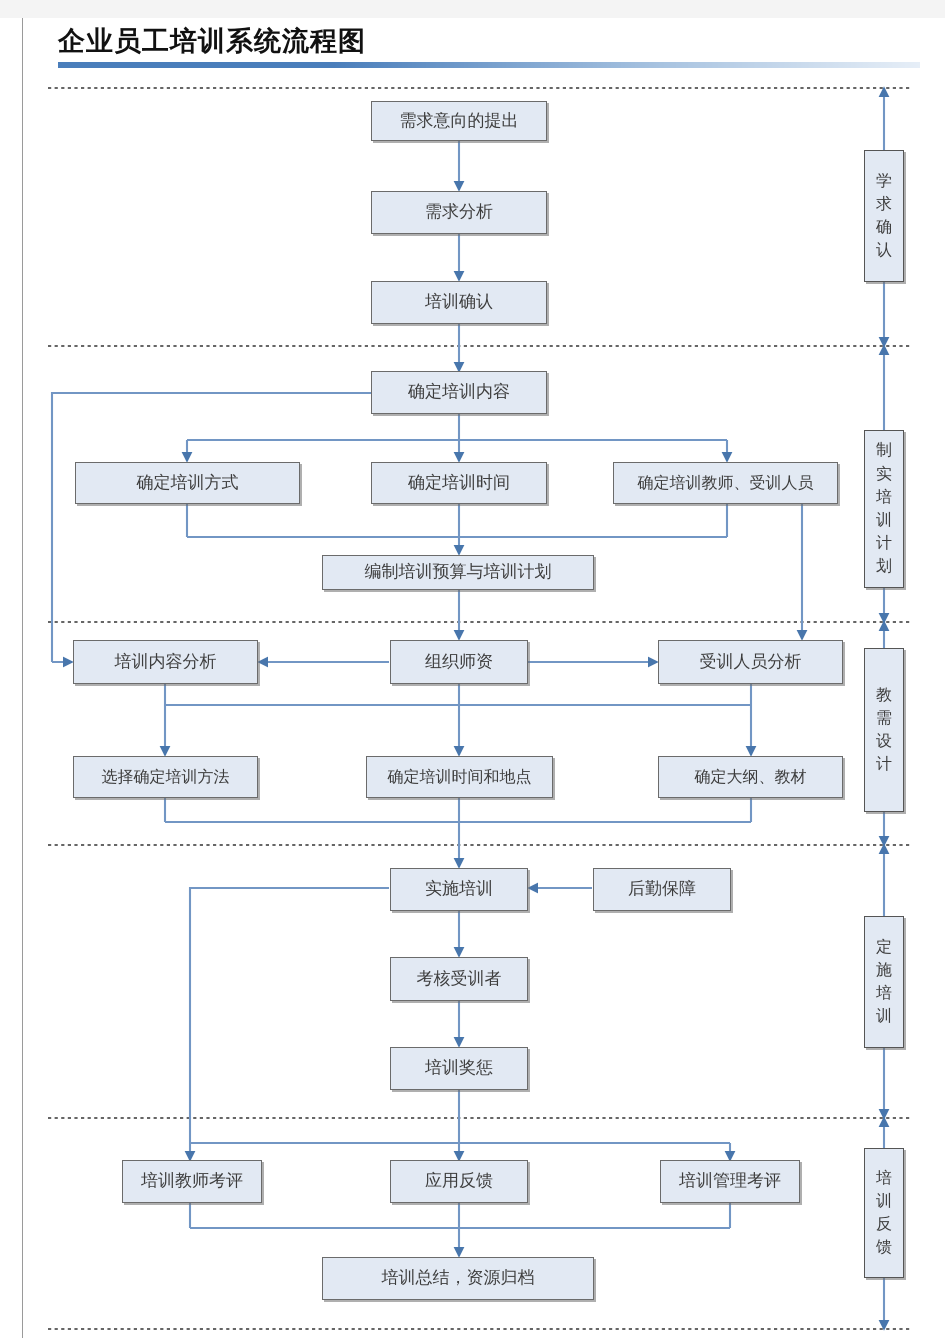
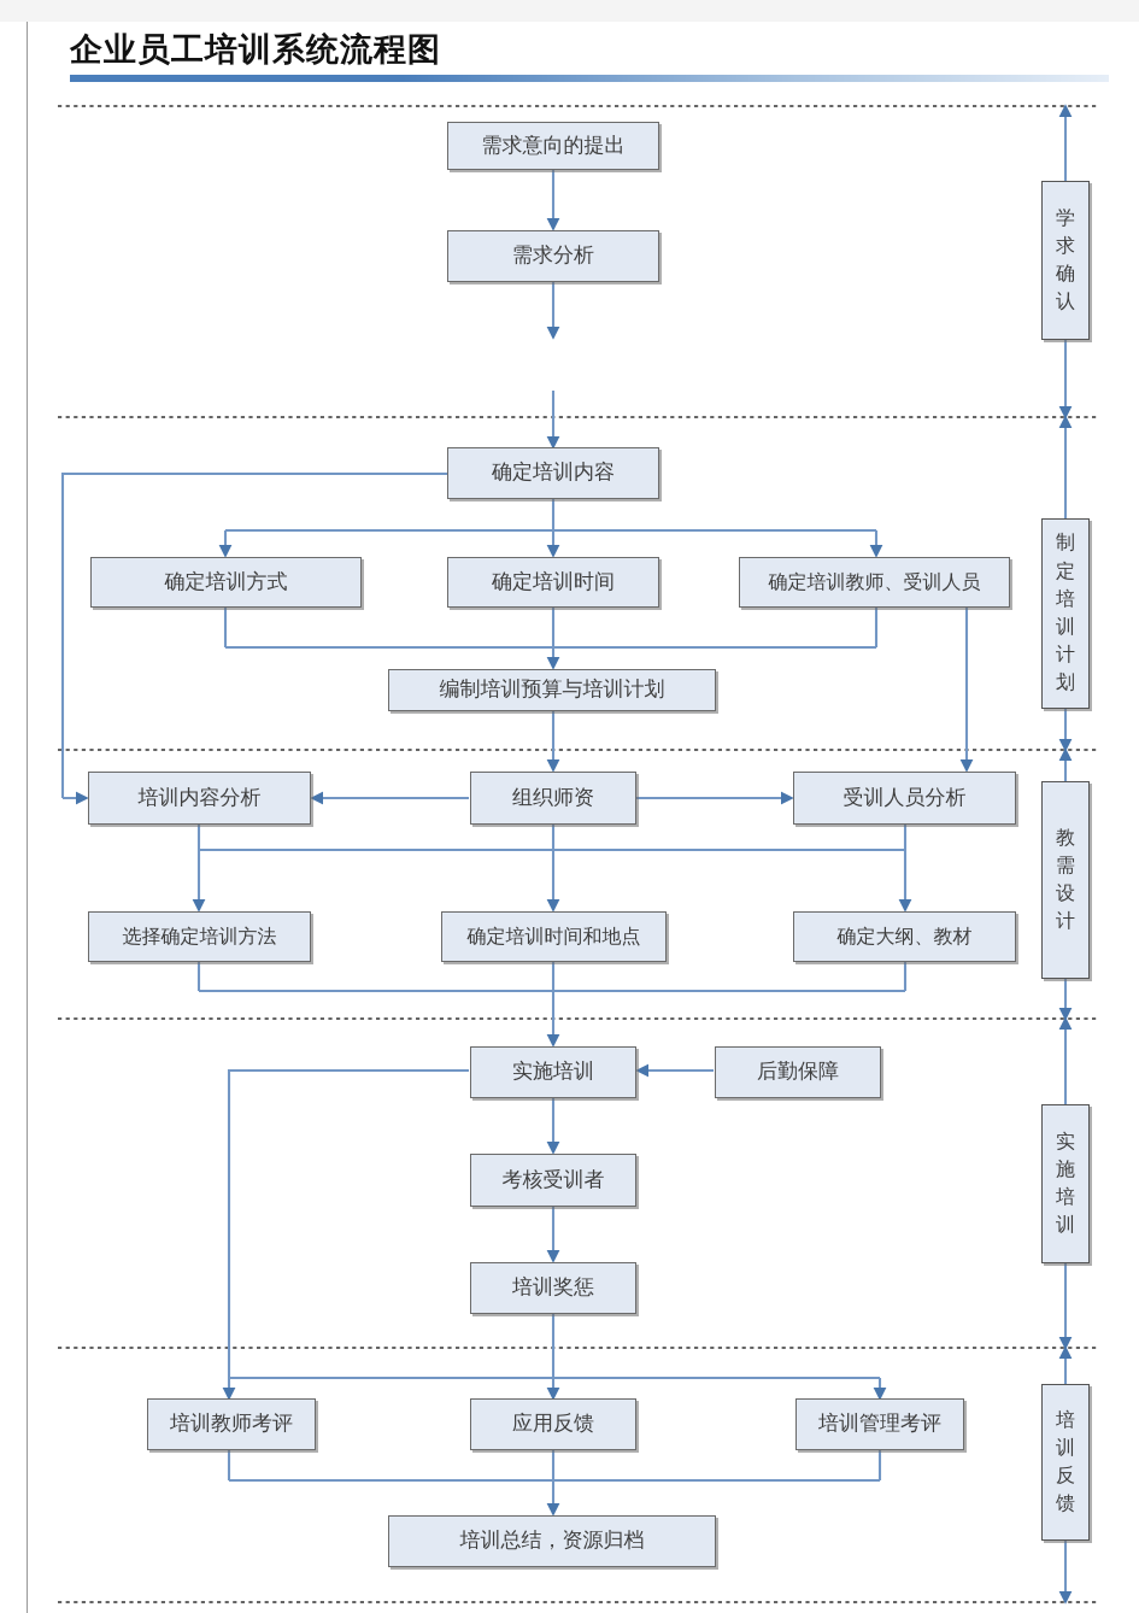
  企业员工培训系统流程图
  需求意向的提出
  需求分析
- 培训确认
  确定培训内容
  确定培训方式
  确定培训时间
  确定培训教师、受训人员
  编制培训预算与培训计划
  培训内容分析
  组织师资
  受训人员分析
  选择确定培训方法
  确定培训时间和地点
  确定大纲、教材
  实施培训
  后勤保障
  考核受训者
  培训奖惩
  培训教师考评
  应用反馈
  培训管理考评
  培训总结，资源归档
  学
  求
  确
  认
  制
- 实
+ 定
  培
  训
  计
  划
  教
  需
  设
  计
- 定
+ 实
  施
  培
  训
  培
  训
  反
  馈
